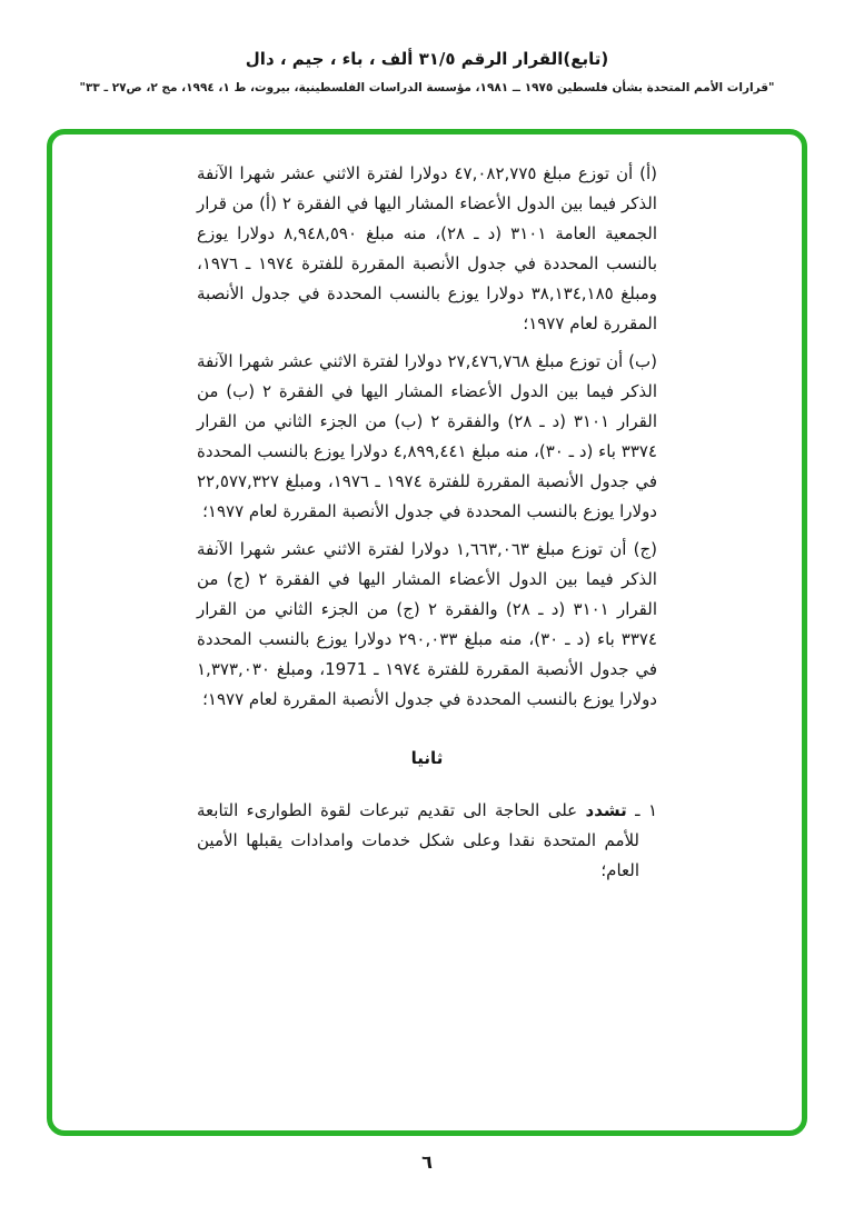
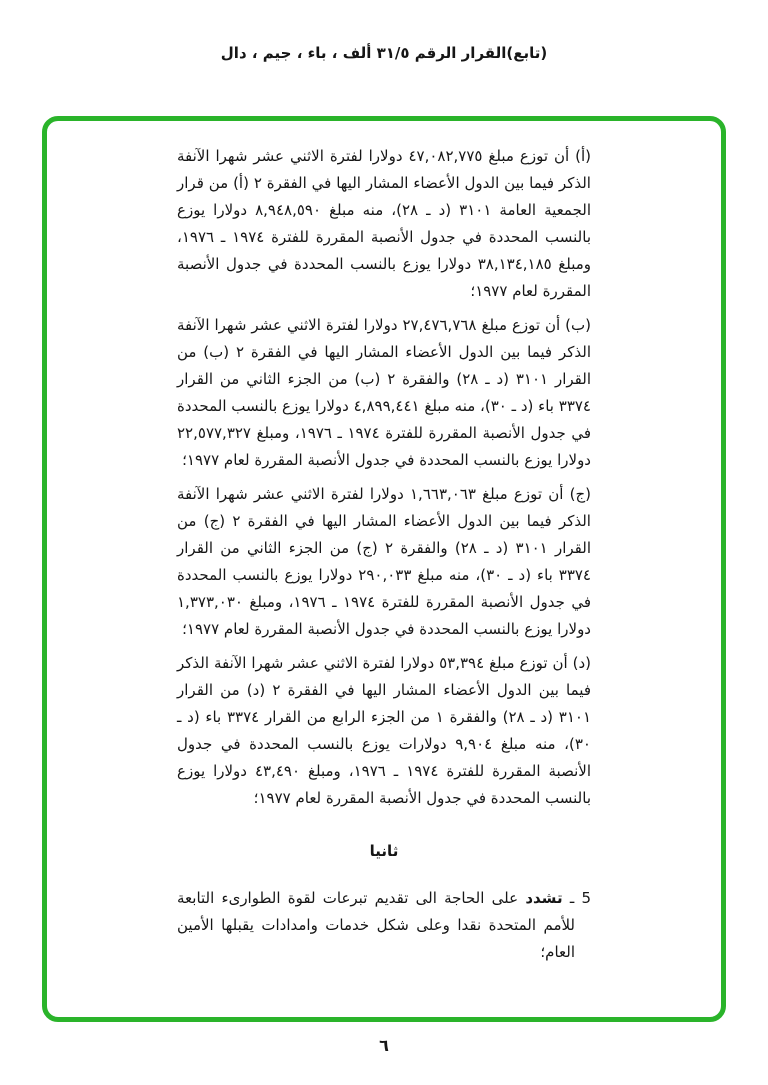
  (تابع)القرار الرقم ٣١/٥ ألف ، باء ، جيم ، دال
- "قرارات الأمم المتحدة بشأن فلسطين ١٩٧٥ ــ ١٩٨١، مؤسسة الدراسات الفلسطينية، بيروت، ط ١، ١٩٩٤، مج ٢، ص٢٧ ـ ٣٣"
  (أ) أن توزع مبلغ ٤٧,٠٨٢,٧٧٥ دولارا لفترة الاثني عشر شهرا الآنفة الذكر فيما بين الدول الأعضاء المشار اليها في الفقرة ٢ (أ) من قرار الجمعية العامة ٣١٠١ (د ـ ٢٨)، منه مبلغ ٨,٩٤٨,٥٩٠ دولارا يوزع بالنسب المحددة في جدول الأنصبة المقررة للفترة ١٩٧٤ ـ ١٩٧٦، ومبلغ ٣٨,١٣٤,١٨٥ دولارا يوزع بالنسب المحددة في جدول الأنصبة المقررة لعام ١٩٧٧؛
  (ب) أن توزع مبلغ ٢٧,٤٧٦,٧٦٨ دولارا لفترة الاثني عشر شهرا الآنفة الذكر فيما بين الدول الأعضاء المشار اليها في الفقرة ٢ (ب) من القرار ٣١٠١ (د ـ ٢٨) والفقرة ٢ (ب) من الجزء الثاني من القرار ٣٣٧٤ باء (د ـ ٣٠)، منه مبلغ ٤,٨٩٩,٤٤١ دولارا يوزع بالنسب المحددة في جدول الأنصبة المقررة للفترة ١٩٧٤ ـ ١٩٧٦، ومبلغ ٢٢,٥٧٧,٣٢٧ دولارا يوزع بالنسب المحددة في جدول الأنصبة المقررة لعام ١٩٧٧؛
- (ج) أن توزع مبلغ ١,٦٦٣,٠٦٣ دولارا لفترة الاثني عشر شهرا الآنفة الذكر فيما بين الدول الأعضاء المشار اليها في الفقرة ٢ (ج) من القرار ٣١٠١ (د ـ ٢٨) والفقرة ٢ (ج) من الجزء الثاني من القرار ٣٣٧٤ باء (د ـ ٣٠)، منه مبلغ ٢٩٠,٠٣٣ دولارا يوزع بالنسب المحددة في جدول الأنصبة المقررة للفترة ١٩٧٤ ـ 1971، ومبلغ ١,٣٧٣,٠٣٠ دولارا يوزع بالنسب المحددة في جدول الأنصبة المقررة لعام ١٩٧٧؛
+ (ج) أن توزع مبلغ ١,٦٦٣,٠٦٣ دولارا لفترة الاثني عشر شهرا الآنفة الذكر فيما بين الدول الأعضاء المشار اليها في الفقرة ٢ (ج) من القرار ٣١٠١ (د ـ ٢٨) والفقرة ٢ (ج) من الجزء الثاني من القرار ٣٣٧٤ باء (د ـ ٣٠)، منه مبلغ ٢٩٠,٠٣٣ دولارا يوزع بالنسب المحددة في جدول الأنصبة المقررة للفترة ١٩٧٤ ـ ١٩٧٦، ومبلغ ١,٣٧٣,٠٣٠ دولارا يوزع بالنسب المحددة في جدول الأنصبة المقررة لعام ١٩٧٧؛
+ (د) أن توزع مبلغ ٥٣,٣٩٤ دولارا لفترة الاثني عشر شهرا الآنفة الذكر فيما بين الدول الأعضاء المشار اليها في الفقرة ٢ (د) من القرار ٣١٠١ (د ـ ٢٨) والفقرة ١ من الجزء الرابع من القرار ٣٣٧٤ باء (د ـ ٣٠)، منه مبلغ ٩,٩٠٤ دولارات يوزع بالنسب المحددة في جدول الأنصبة المقررة للفترة ١٩٧٤ ـ ١٩٧٦، ومبلغ ٤٣,٤٩٠ دولارا يوزع بالنسب المحددة في جدول الأنصبة المقررة لعام ١٩٧٧؛
  ثانيا
- ١ ـ تشدد على الحاجة الى تقديم تبرعات لقوة الطوارىء التابعة للأمم المتحدة نقدا وعلى شكل خدمات وامدادات يقبلها الأمين العام؛
+ 5 ـ تشدد على الحاجة الى تقديم تبرعات لقوة الطوارىء التابعة للأمم المتحدة نقدا وعلى شكل خدمات وامدادات يقبلها الأمين العام؛
  ٦
